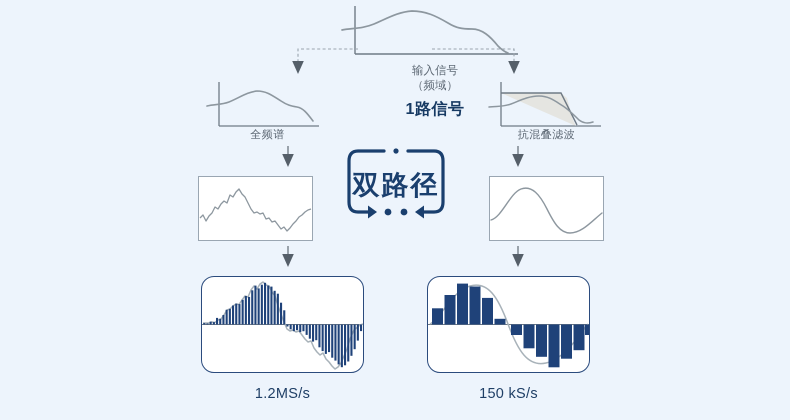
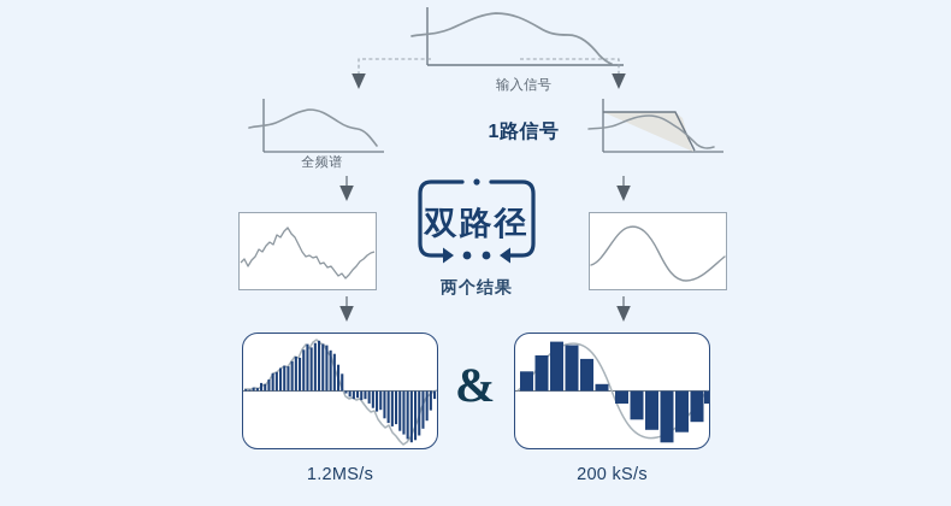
  输入信号
- （频域）
  1路信号
  全频谱
- 抗混叠滤波
  双路径
+ 两个结果
  1.2MS/s
+ &
- 150 kS/s
+ 200 kS/s
